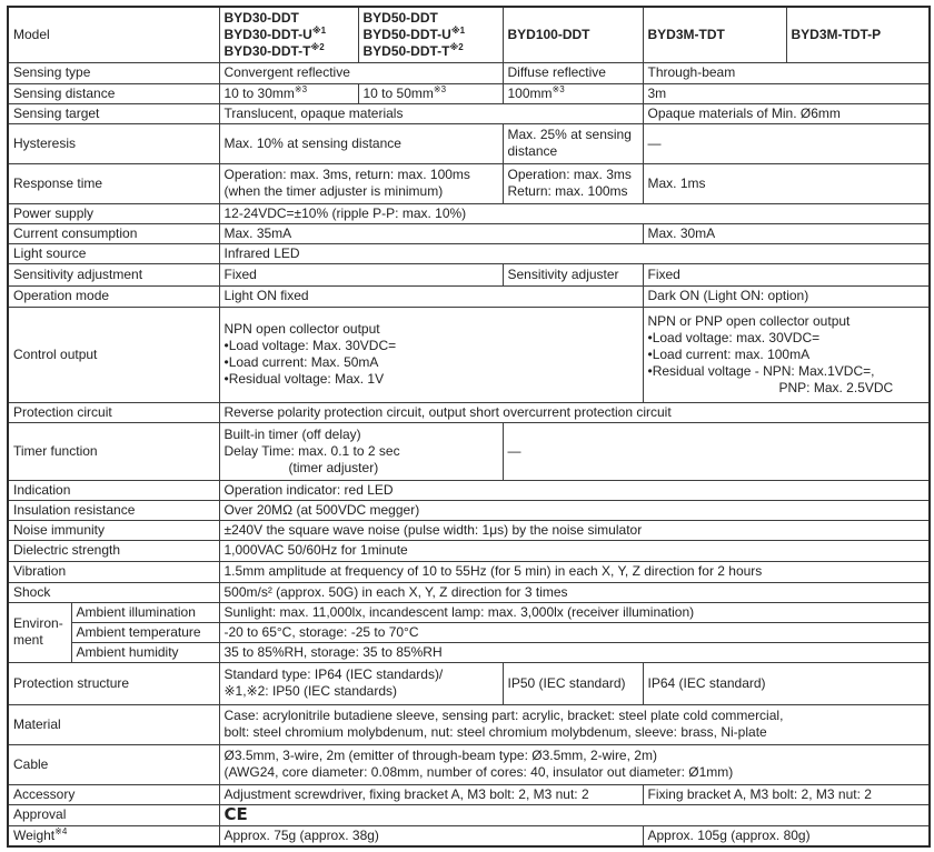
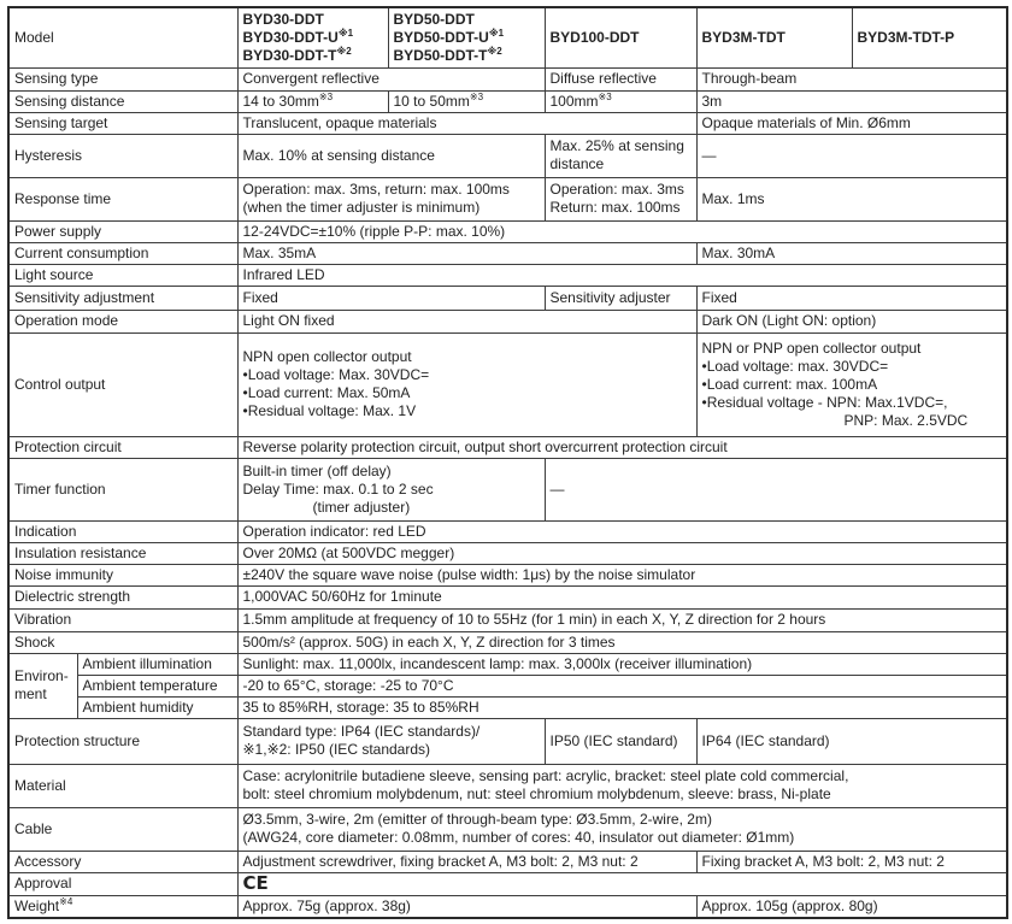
  Model	BYD30-DDT BYD30-DDT-U※1 BYD30-DDT-T※2	BYD50-DDT BYD50-DDT-U※1 BYD50-DDT-T※2	BYD100-DDT	BYD3M-TDT	BYD3M-TDT-P
  Sensing type	Convergent reflective	Diffuse reflective	Through-beam
- Sensing distance	10 to 30mm※3	10 to 50mm※3	100mm※3	3m
+ Sensing distance	14 to 30mm※3	10 to 50mm※3	100mm※3	3m
  Sensing target	Translucent, opaque materials	Opaque materials of Min. Ø6mm
  Hysteresis	Max. 10% at sensing distance	Max. 25% at sensing distance	—
  Response time	Operation: max. 3ms, return: max. 100ms (when the timer adjuster is minimum)	Operation: max. 3ms Return: max. 100ms	Max. 1ms
  Power supply	12-24VDC=±10% (ripple P-P: max. 10%)
  Current consumption	Max. 35mA	Max. 30mA
  Light source	Infrared LED
  Sensitivity adjustment	Fixed	Sensitivity adjuster	Fixed
  Operation mode	Light ON fixed	Dark ON (Light ON: option)
  Control output	NPN open collector output •Load voltage: Max. 30VDC= •Load current: Max. 50mA •Residual voltage: Max. 1V	NPN or PNP open collector output •Load voltage: max. 30VDC= •Load current: max. 100mA •Residual voltage - NPN: Max.1VDC=, PNP: Max. 2.5VDC
  Protection circuit	Reverse polarity protection circuit, output short overcurrent protection circuit
  Timer function	Built-in timer (off delay) Delay Time: max. 0.1 to 2 sec (timer adjuster)	—
  Indication	Operation indicator: red LED
  Insulation resistance	Over 20MΩ (at 500VDC megger)
  Noise immunity	±240V the square wave noise (pulse width: 1μs) by the noise simulator
  Dielectric strength	1,000VAC 50/60Hz for 1minute
- Vibration	1.5mm amplitude at frequency of 10 to 55Hz (for 5 min) in each X, Y, Z direction for 2 hours
+ Vibration	1.5mm amplitude at frequency of 10 to 55Hz (for 1 min) in each X, Y, Z direction for 2 hours
  Shock	500m/s² (approx. 50G) in each X, Y, Z direction for 3 times
  Environ- ment	Ambient illumination	Sunlight: max. 11,000lx, incandescent lamp: max. 3,000lx (receiver illumination)
  Ambient temperature	-20 to 65°C, storage: -25 to 70°C
  Ambient humidity	35 to 85%RH, storage: 35 to 85%RH
  Protection structure	Standard type: IP64 (IEC standards)/ ※1,※2: IP50 (IEC standards)	IP50 (IEC standard)	IP64 (IEC standard)
  Material	Case: acrylonitrile butadiene sleeve, sensing part: acrylic, bracket: steel plate cold commercial, bolt: steel chromium molybdenum, nut: steel chromium molybdenum, sleeve: brass, Ni-plate
  Cable	Ø3.5mm, 3-wire, 2m (emitter of through-beam type: Ø3.5mm, 2-wire, 2m) (AWG24, core diameter: 0.08mm, number of cores: 40, insulator out diameter: Ø1mm)
  Accessory	Adjustment screwdriver, fixing bracket A, M3 bolt: 2, M3 nut: 2	Fixing bracket A, M3 bolt: 2, M3 nut: 2
  Approval	CE
  Weight※4	Approx. 75g (approx. 38g)	Approx. 105g (approx. 80g)
